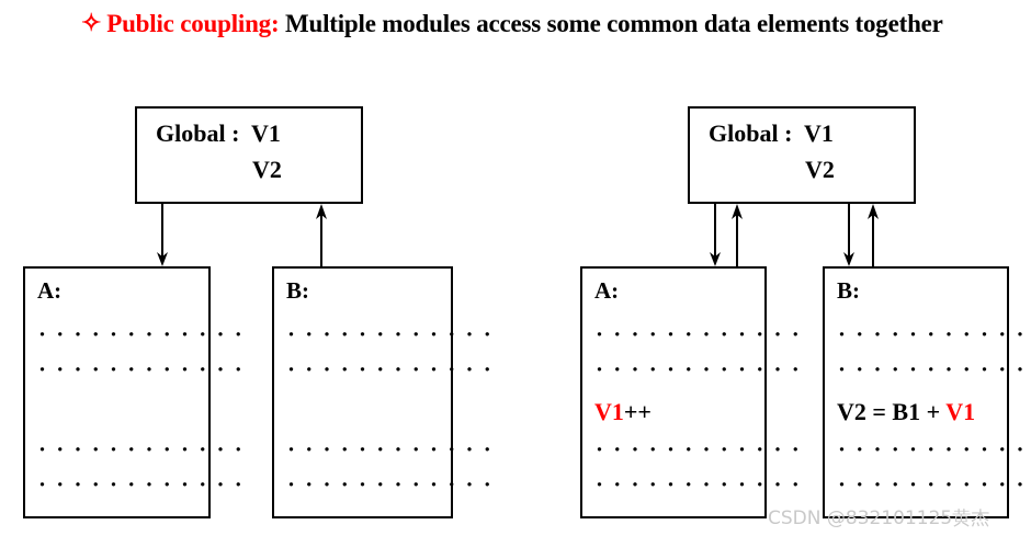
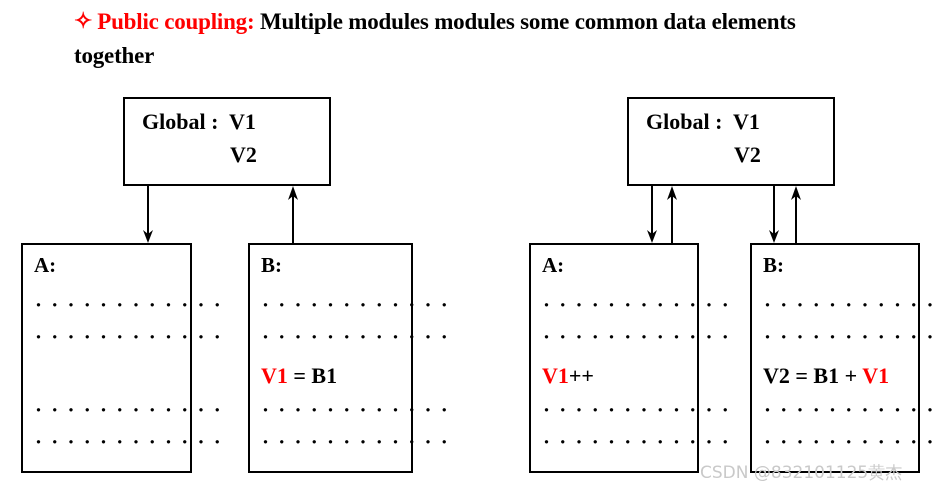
- ✧ Public coupling: Multiple modules access some common data elements together
+ ✧ Public coupling: Multiple modules modules some common data elements together
  Global : V1
  V2
  A:
  · · · · · · · · · · · ·
  · · · · · · · · · · · ·
  · · · · · · · · · · · ·
  · · · · · · · · · · · ·
  B:
  · · · · · · · · · · · ·
  · · · · · · · · · · · ·
+ V1 = B1
  · · · · · · · · · · · ·
  · · · · · · · · · · · ·
  Global : V1
  V2
  A:
  · · · · · · · · · · · ·
  · · · · · · · · · · · ·
  V1++
  · · · · · · · · · · · ·
  · · · · · · · · · · · ·
  B:
  · · · · · · · · · · ·
  · · · · · · · · · · ·
  V2 = B1 + V1
  · · · · · · · · · · ·
  · · · · · · · · · · ·
  CSDN @832101125黄杰
